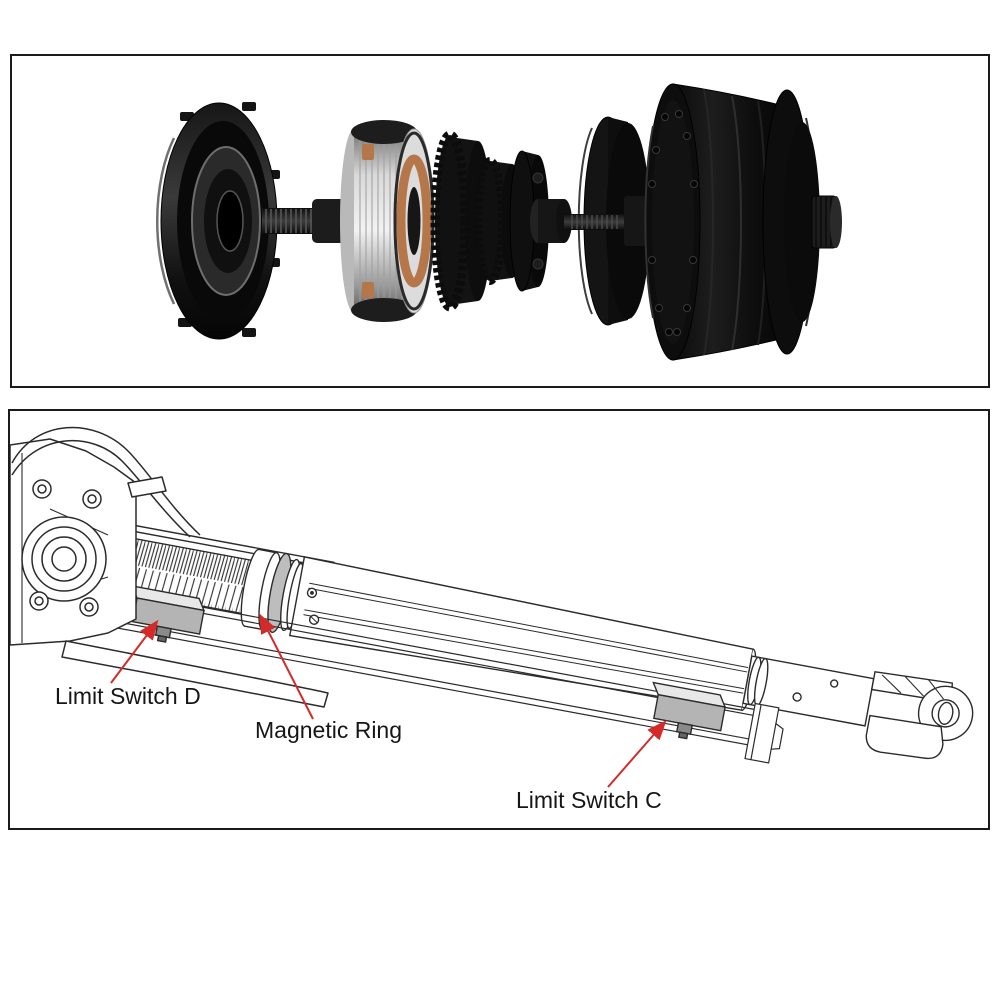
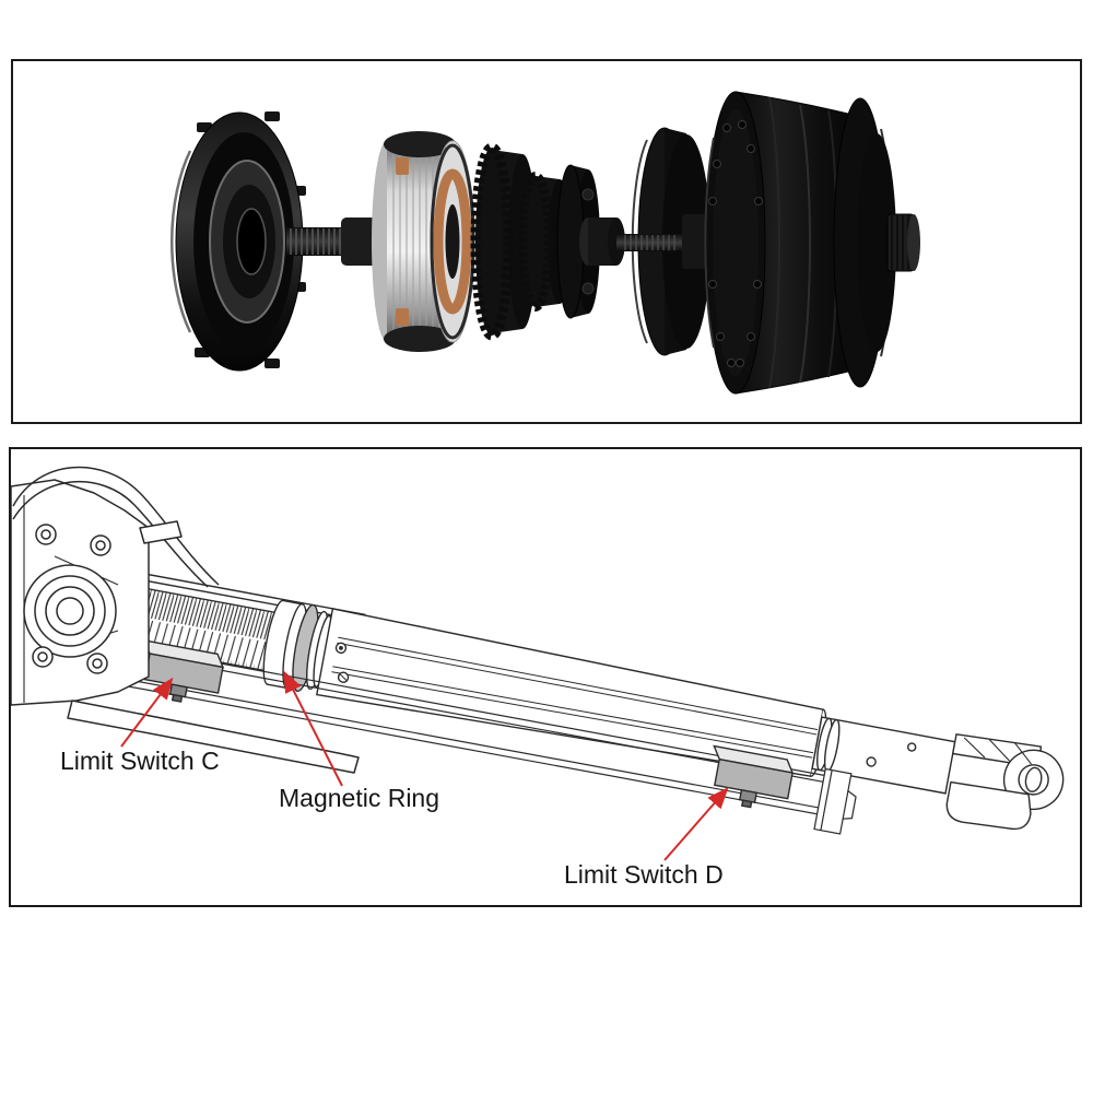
- Limit Switch D
+ Limit Switch C
  Magnetic Ring
- Limit Switch C
+ Limit Switch D
